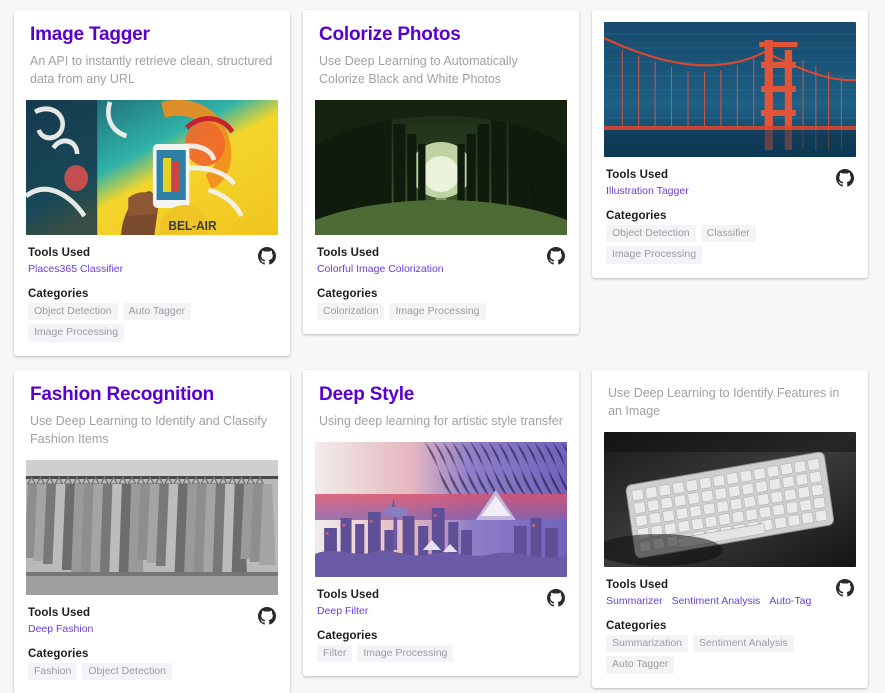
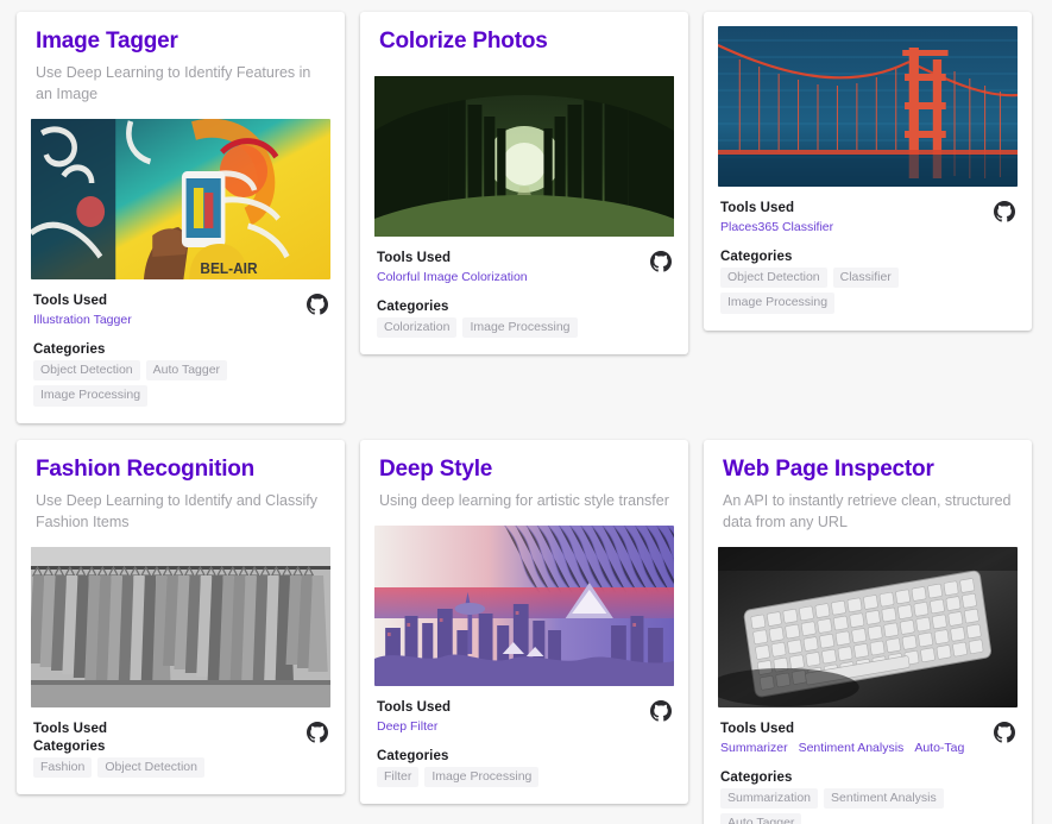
  Image Tagger
- An API to instantly retrieve clean, structured data from any URL
+ Use Deep Learning to Identify Features in an Image
  BEL-AIR
  Tools Used
- Places365 Classifier
+ Illustration Tagger
  Categories
  Object Detection
  Auto Tagger
  Image Processing
  Colorize Photos
- Use Deep Learning to Automatically Colorize Black and White Photos
  Tools Used
  Colorful Image Colorization
  Categories
  Colorization
  Image Processing
  Tools Used
- Illustration Tagger
+ Places365 Classifier
  Categories
  Object Detection
  Classifier
  Image Processing
  Fashion Recognition
  Use Deep Learning to Identify and Classify Fashion Items
  Tools Used
- Deep Fashion
  Categories
  Fashion
  Object Detection
  Deep Style
  Using deep learning for artistic style transfer
  Tools Used
  Deep Filter
  Categories
  Filter
  Image Processing
+ Web Page Inspector
- Use Deep Learning to Identify Features in an Image
+ An API to instantly retrieve clean, structured data from any URL
  Tools Used
  Summarizer
  Sentiment Analysis
  Auto-Tag
  Categories
  Summarization
  Sentiment Analysis
  Auto Tagger
